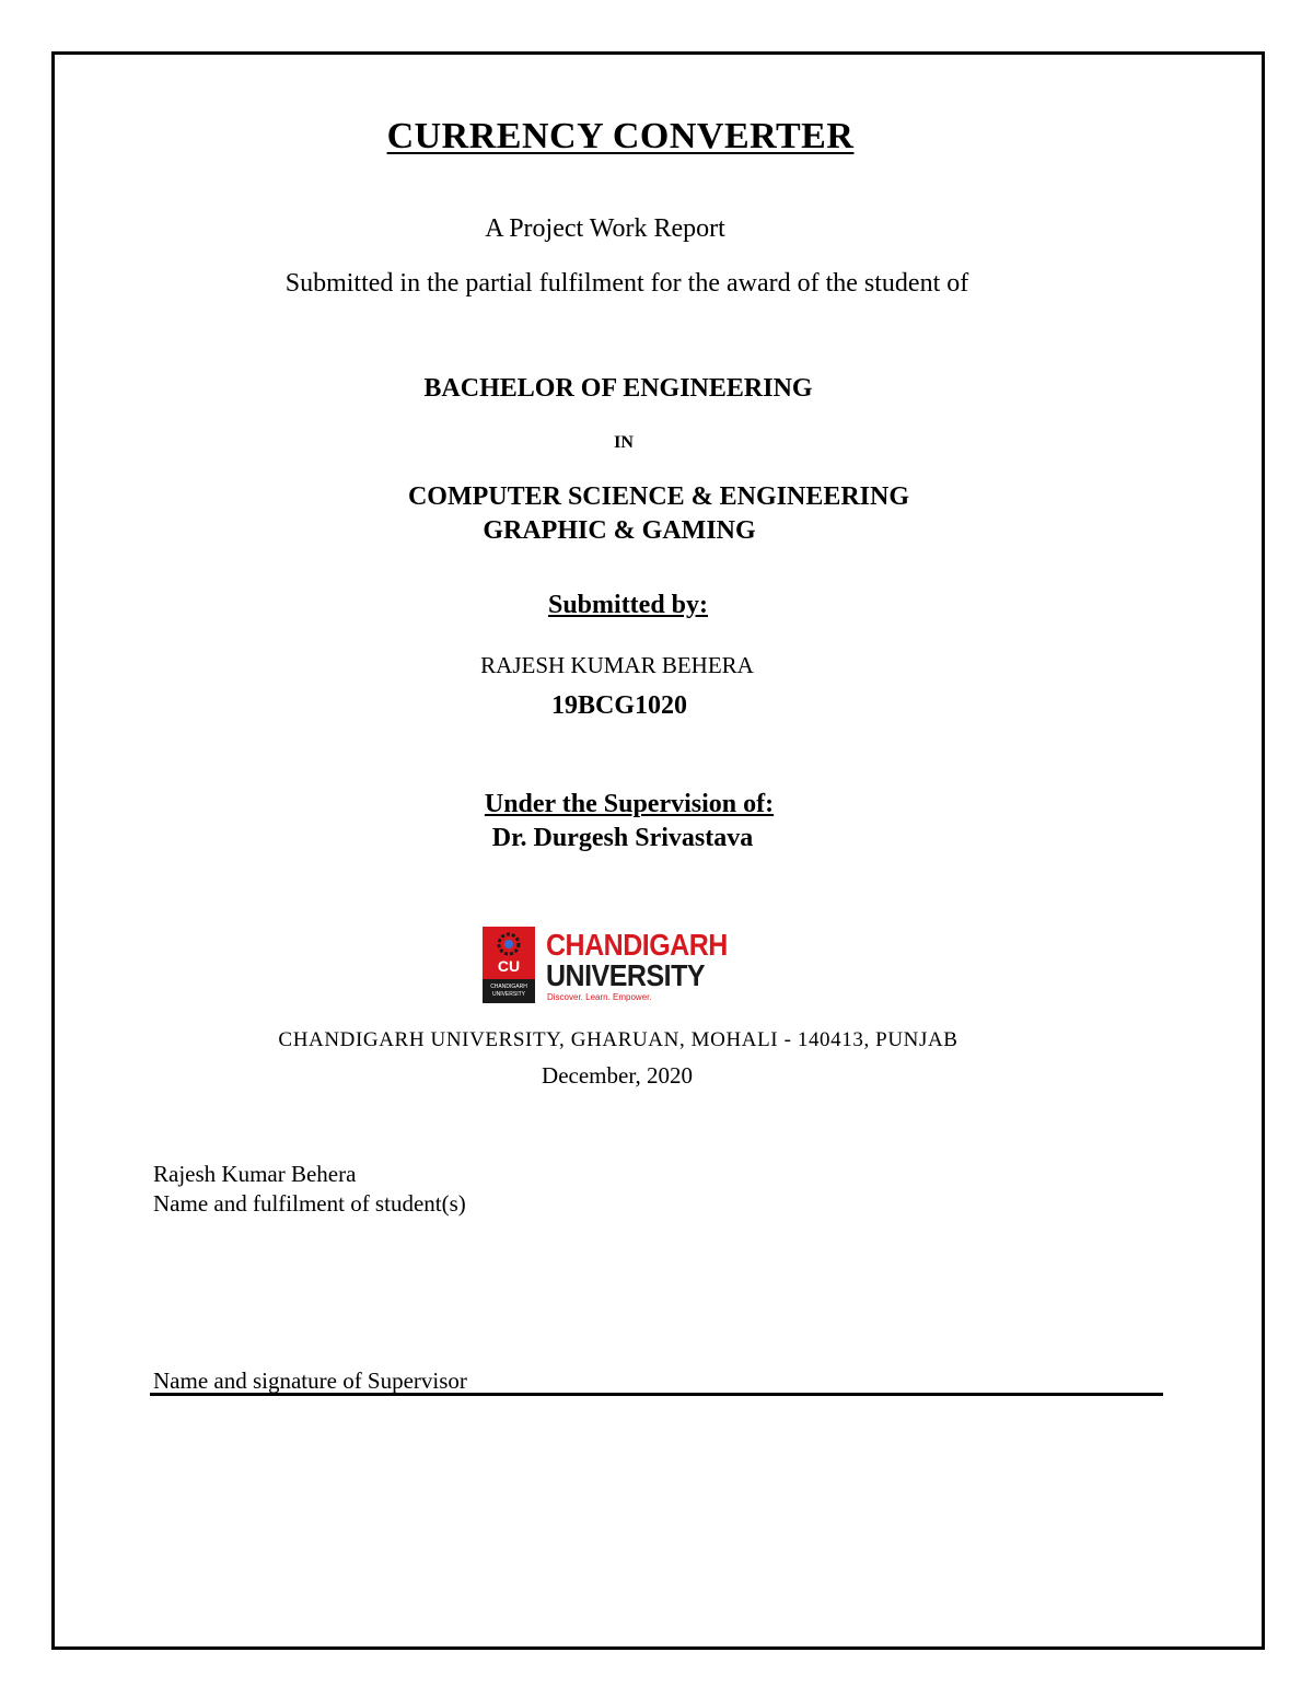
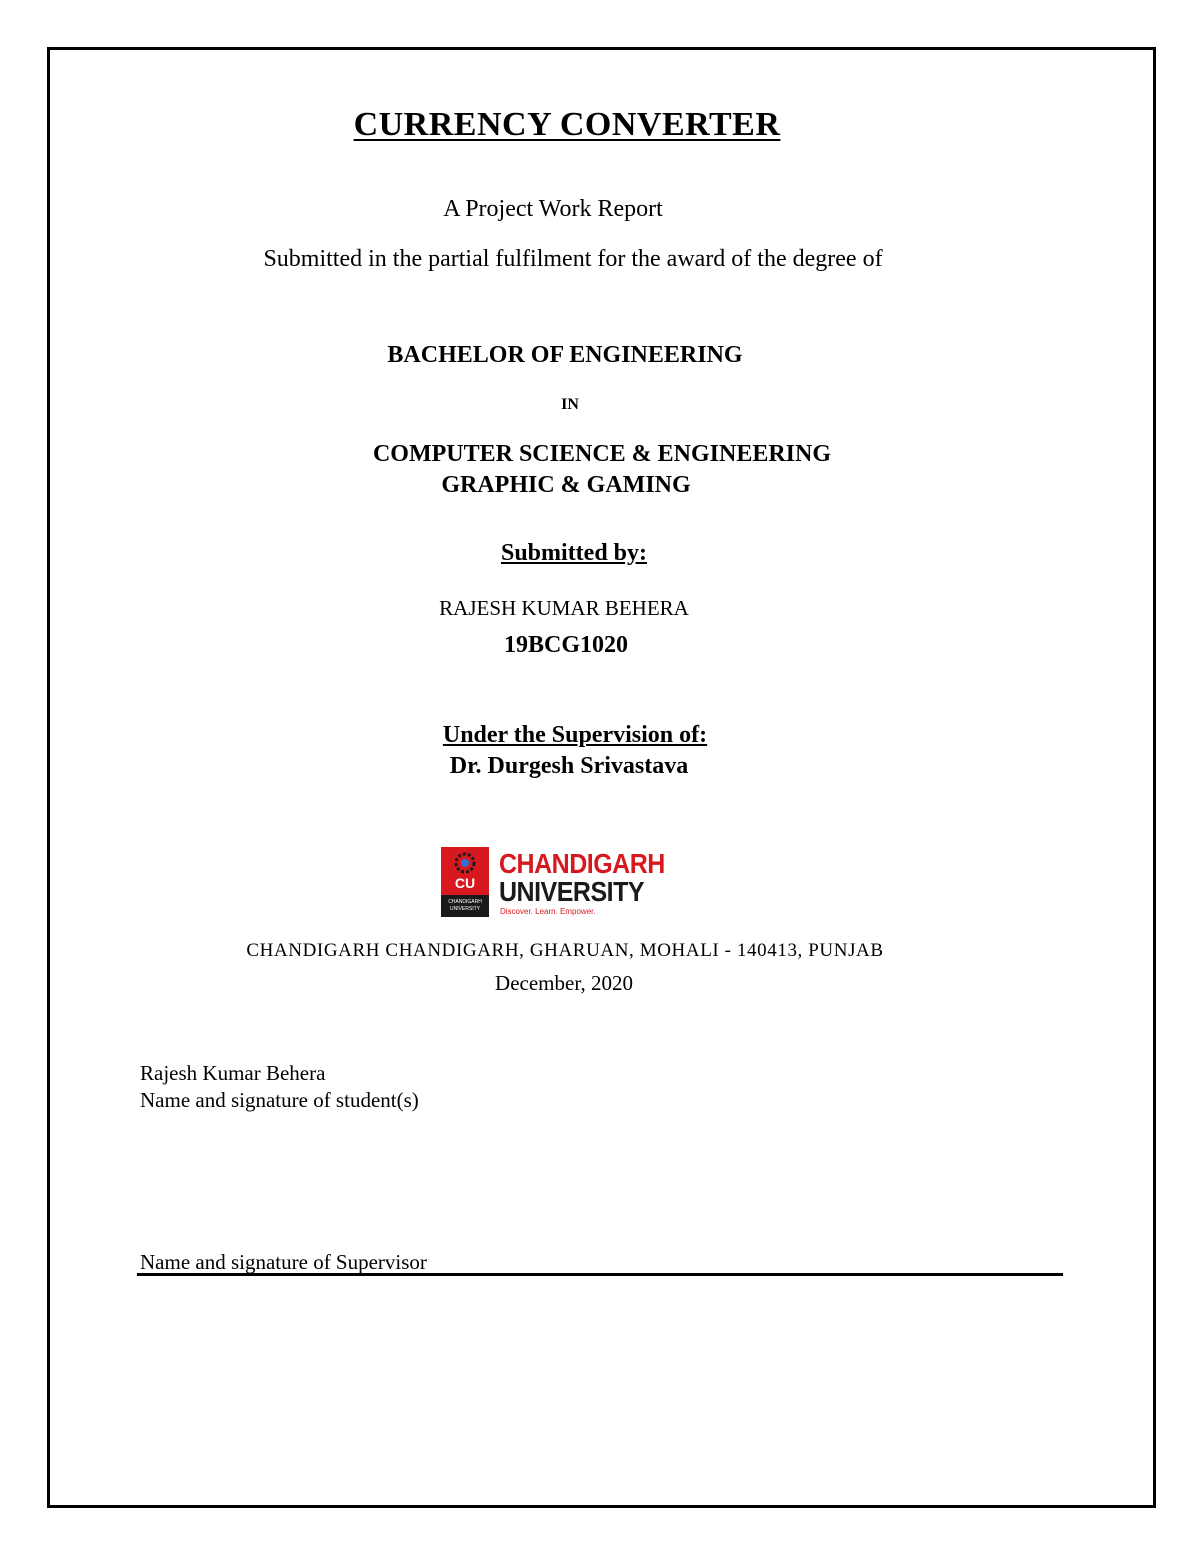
  CURRENCY CONVERTER
  A Project Work Report
- Submitted in the partial fulfilment for the award of the student of
+ Submitted in the partial fulfilment for the award of the degree of
  BACHELOR OF ENGINEERING
  IN
  COMPUTER SCIENCE & ENGINEERING
  GRAPHIC & GAMING
  Submitted by:
  RAJESH KUMAR BEHERA
  19BCG1020
  Under the Supervision of:
  Dr. Durgesh Srivastava
  CU
  CHANDIGARH
  UNIVERSITY
  Discover. Learn. Empower.
- CHANDIGARH UNIVERSITY, GHARUAN, MOHALI - 140413, PUNJAB
+ CHANDIGARH CHANDIGARH, GHARUAN, MOHALI - 140413, PUNJAB
  December, 2020
  Rajesh Kumar Behera
- Name and fulfilment of student(s)
+ Name and signature of student(s)
  Name and signature of Supervisor
